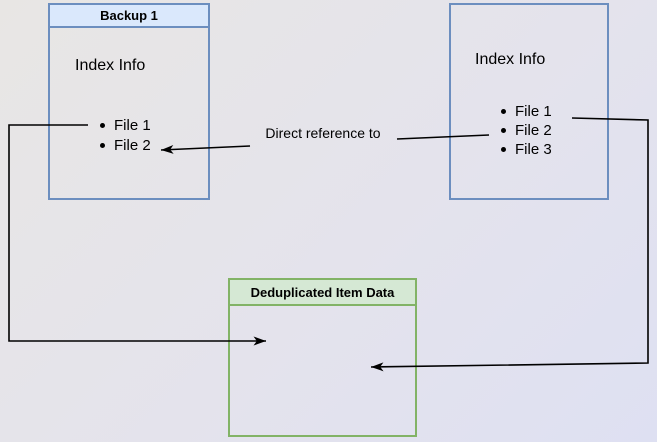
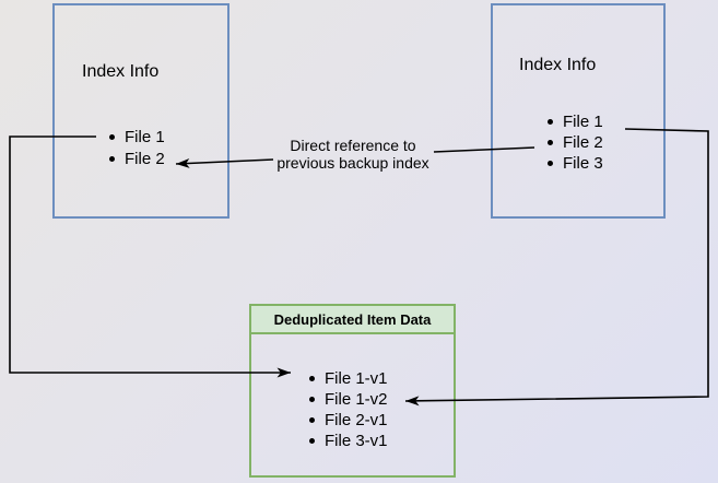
- Backup 1
  Index Info
  File 1
  File 2
  Index Info
  File 1
  File 2
  File 3
  Deduplicated Item Data
+ File 1-v1
+ File 1-v2
+ File 2-v1
+ File 3-v1
  Direct reference to
+ previous backup index
